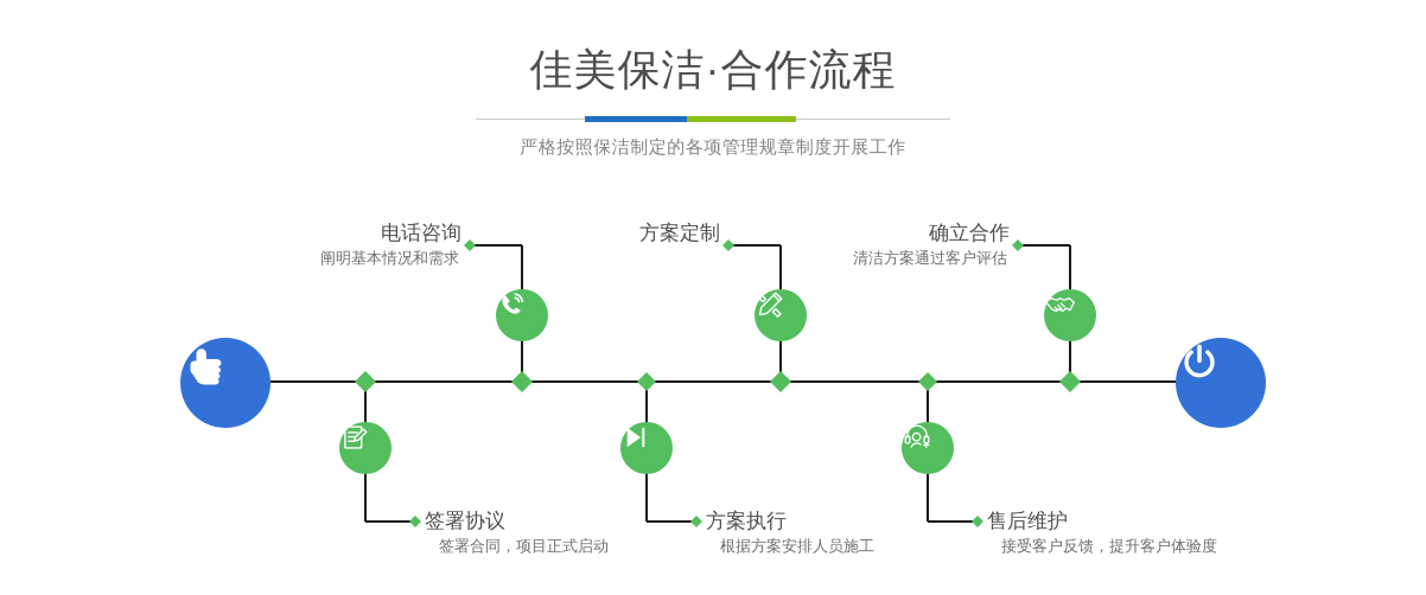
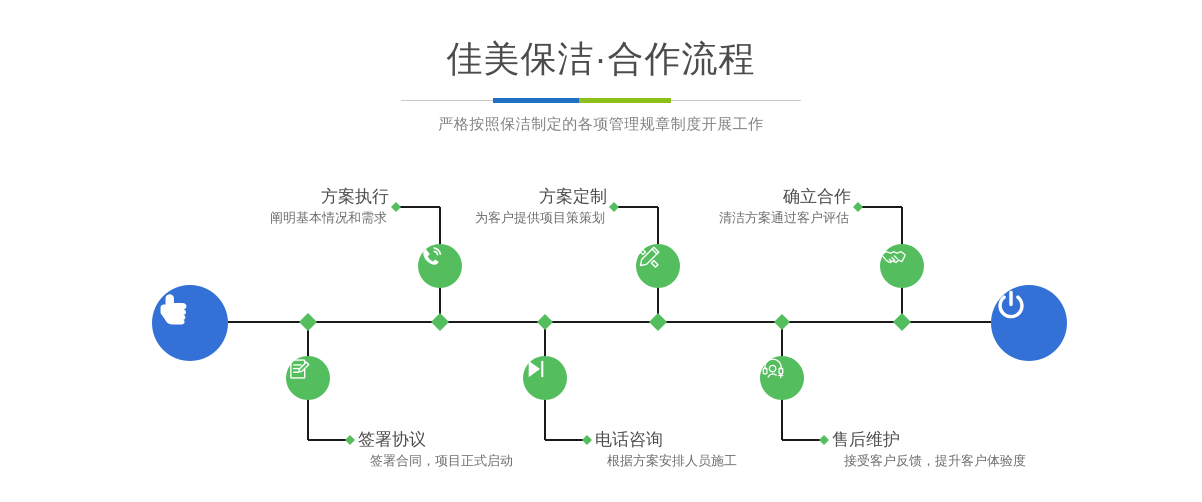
  佳美保洁·合作流程
  严格按照保洁制定的各项管理规章制度开展工作
- 电话咨询
+ 方案执行
  阐明基本情况和需求
  方案定制
+ 为客户提供项目策策划
  确立合作
  清洁方案通过客户评估
  签署协议
  签署合同，项目正式启动
- 方案执行
+ 电话咨询
  根据方案安排人员施工
  售后维护
  接受客户反馈，提升客户体验度
